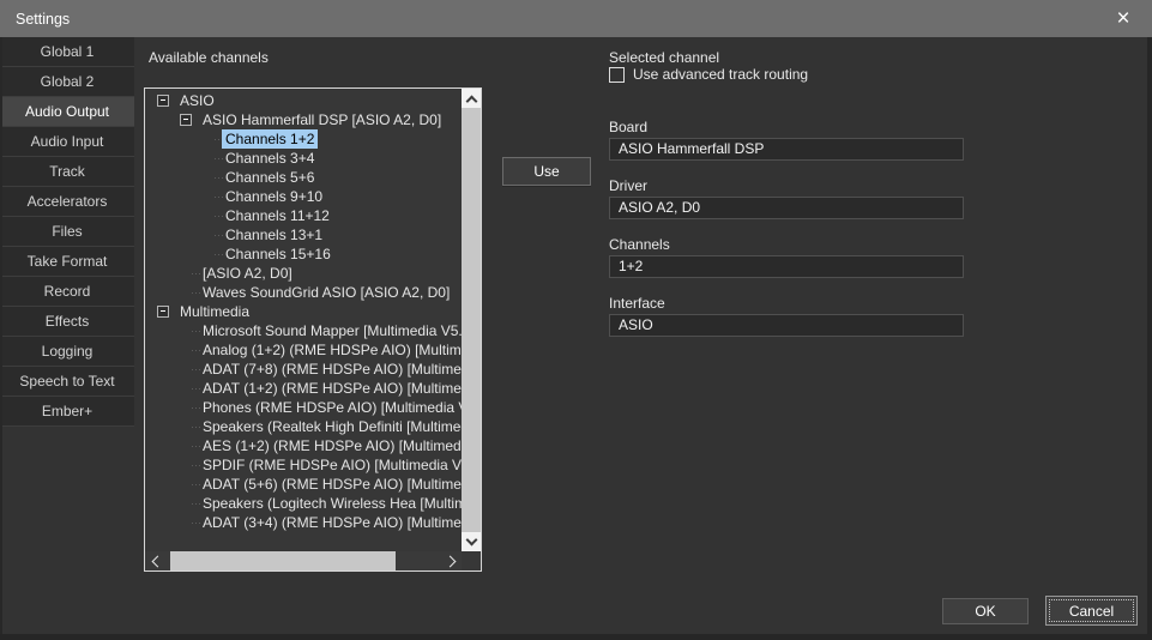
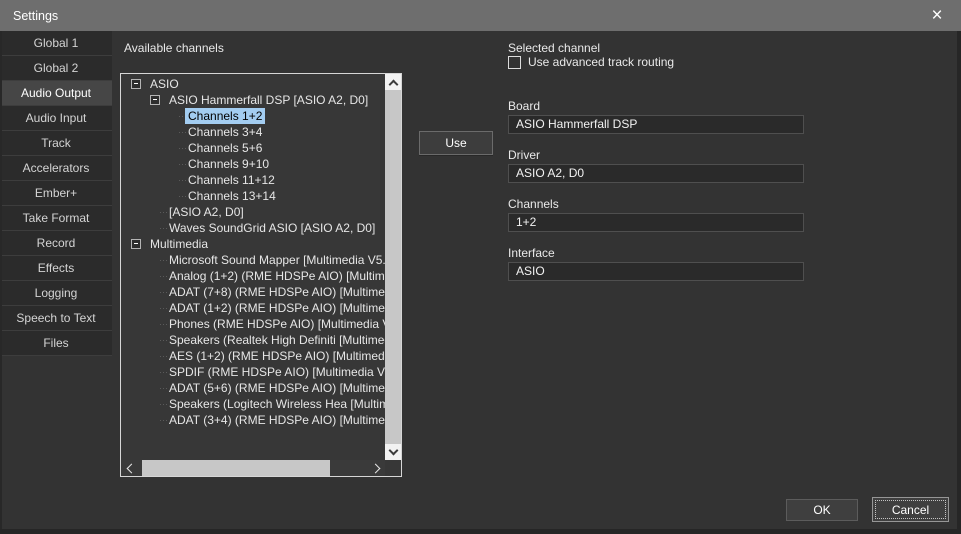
  Settings
  ×
  Global 1
  Global 2
  Audio Output
  Audio Input
  Track
  Accelerators
- Files
+ Ember+
  Take Format
  Record
  Effects
  Logging
  Speech to Text
- Ember+
+ Files
  Available channels
  ASIO
  ASIO Hammerfall DSP [ASIO A2, D0]
  Channels 1+2
  Channels 3+4
  Channels 5+6
  Channels 9+10
  Channels 11+12
- Channels 13+1
+ Channels 13+14
- Channels 15+16
  [ASIO A2, D0]
  Waves SoundGrid ASIO [ASIO A2, D0]
  Multimedia
  Microsoft Sound Mapper [Multimedia V5
  Analog (1+2) (RME HDSPe AIO) [Multim
  ADAT (7+8) (RME HDSPe AIO) [Multime
  ADAT (1+2) (RME HDSPe AIO) [Multime
  Phones (RME HDSPe AIO) [Multimedia
  Speakers (Realtek High Definiti [Multime
  AES (1+2) (RME HDSPe AIO) [Multimed
  SPDIF (RME HDSPe AIO) [Multimedia V
  ADAT (5+6) (RME HDSPe AIO) [Multime
  Speakers (Logitech Wireless Hea [Multi
  ADAT (3+4) (RME HDSPe AIO) [Multime
  Use
  Selected channel
  Use advanced track routing
  Board
  ASIO Hammerfall DSP
  Driver
  ASIO A2, D0
  Channels
  1+2
  Interface
  ASIO
  OK
  Cancel
